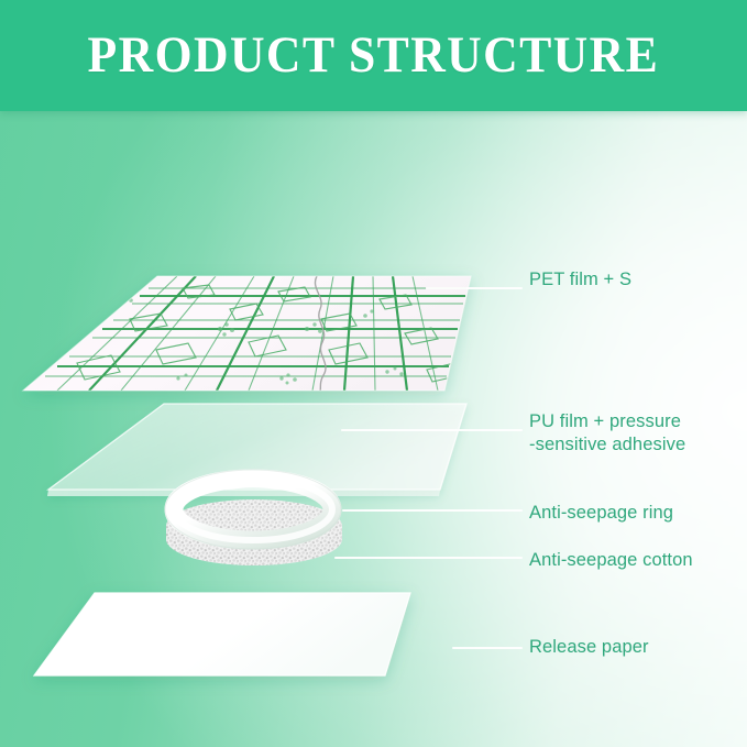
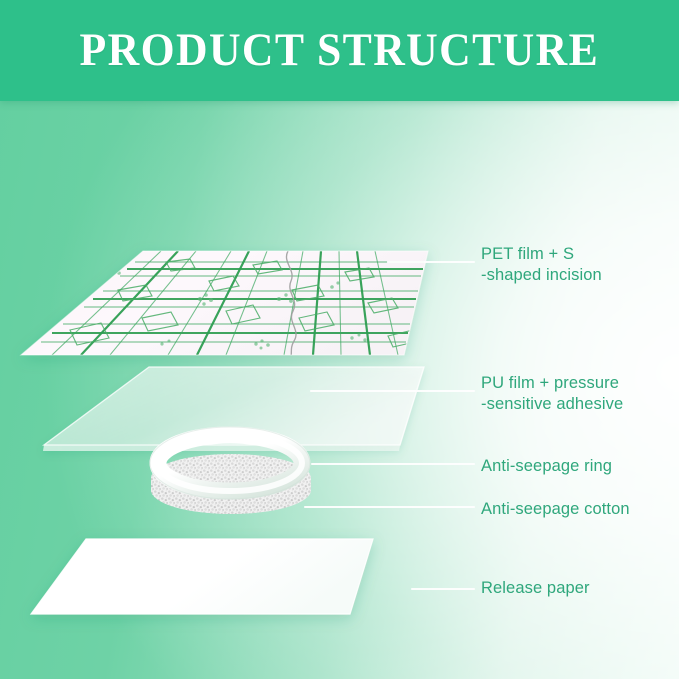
  PRODUCT STRUCTURE
  PET film + S
+ -shaped incision
  PU film + pressure
  -sensitive adhesive
  Anti-seepage ring
  Anti-seepage cotton
  Release paper
